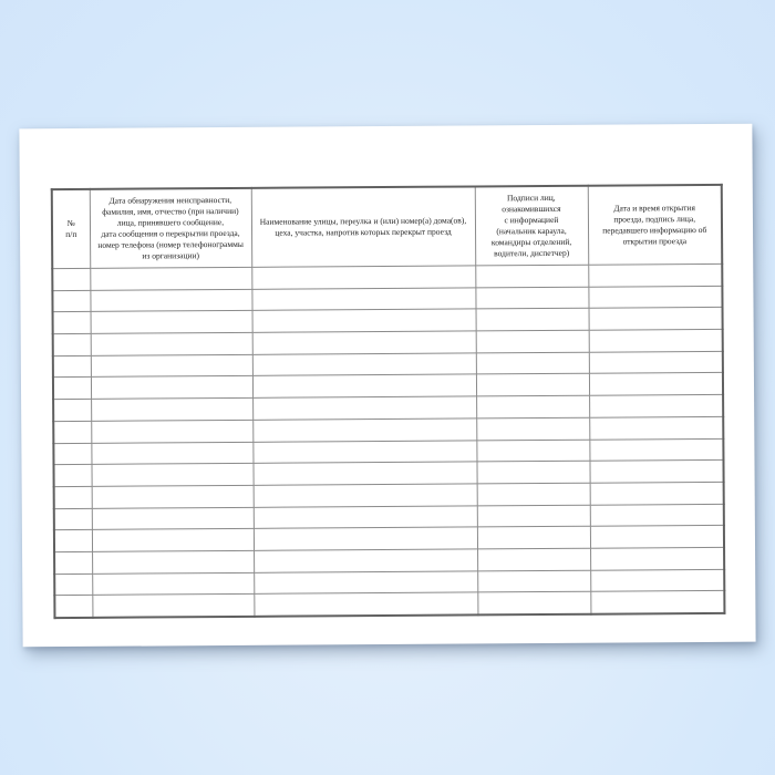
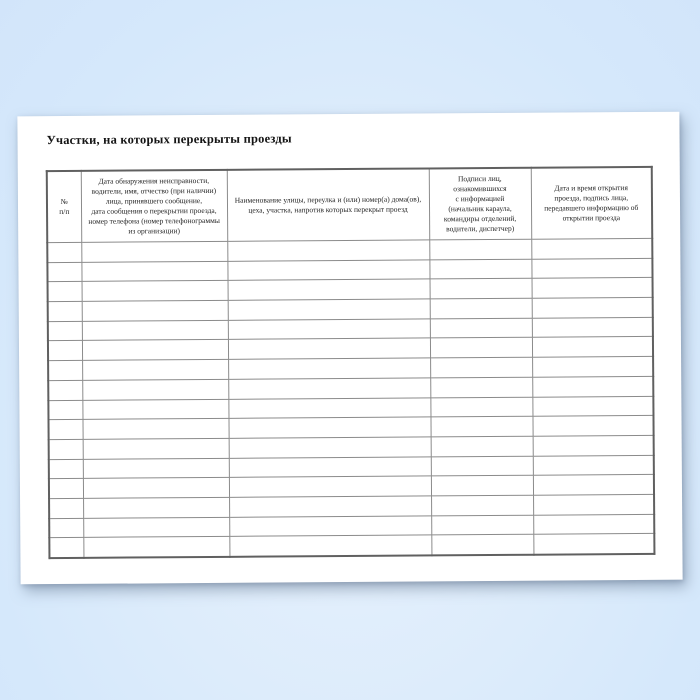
+ Участки, на которых перекрыты проезды
- № п/п	Дата обнаружения неисправности, фамилия, имя, отчество (при наличии) лица, принявшего сообщение, дата сообщения о перекрытии проезда, номер телефона (номер телефонограммы из организации)	Наименование улицы, переулка и (или) номер(а) дома(ов), цеха, участка, напротив которых перекрыт проезд	Подписи лиц, ознакомившихся с информацией (начальник караула, командиры отделений, водители, диспетчер)	Дата и время открытия проезда, подпись лица, передавшего информацию об открытии проезда
+ № п/п	Дата обнаружения неисправности, водители, имя, отчество (при наличии) лица, принявшего сообщение, дата сообщения о перекрытии проезда, номер телефона (номер телефонограммы из организации)	Наименование улицы, переулка и (или) номер(а) дома(ов), цеха, участка, напротив которых перекрыт проезд	Подписи лиц, ознакомившихся с информацией (начальник караула, командиры отделений, водители, диспетчер)	Дата и время открытия проезда, подпись лица, передавшего информацию об открытии проезда
